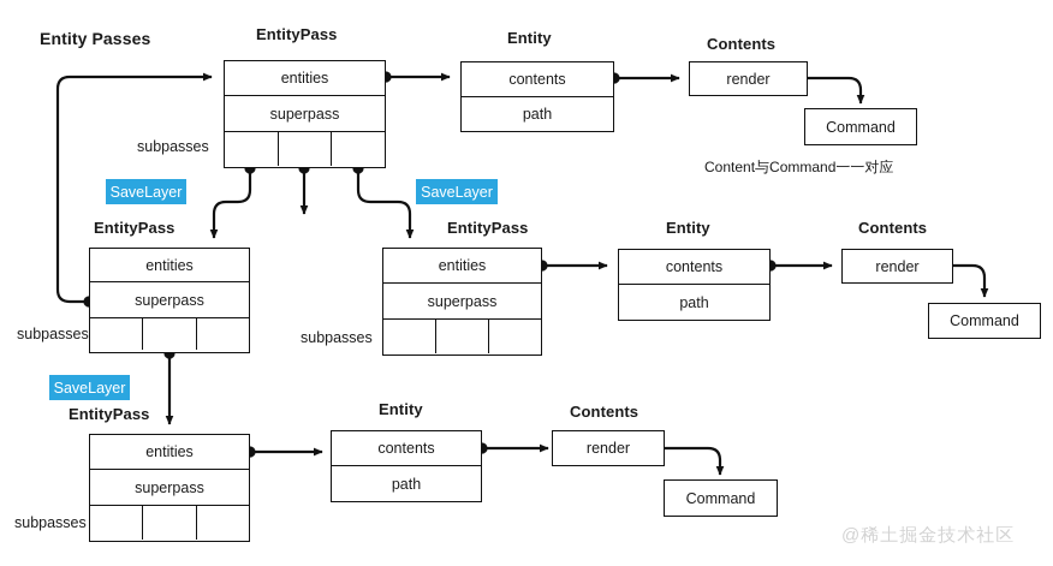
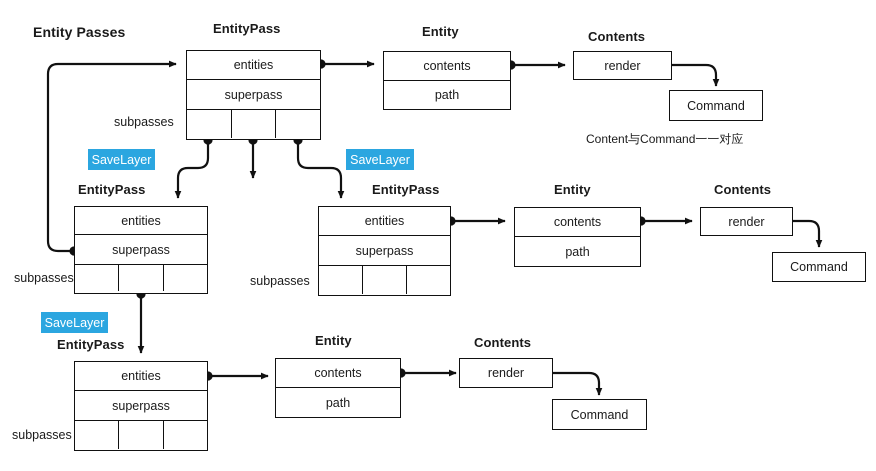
  Entity Passes
  EntityPass
  Entity
  Contents
  EntityPass
  EntityPass
  Entity
  Contents
  EntityPass
  Entity
  Contents
  subpasses
  subpasses
  subpasses
  subpasses
  entities
  superpass
  contents
  path
  render
  Command
  Content与Command一一对应
  SaveLayer
  SaveLayer
  SaveLayer
  entities
  superpass
  entities
  superpass
  contents
  path
  render
  Command
  entities
  superpass
  contents
  path
  render
  Command
- @稀土掘金技术社区
